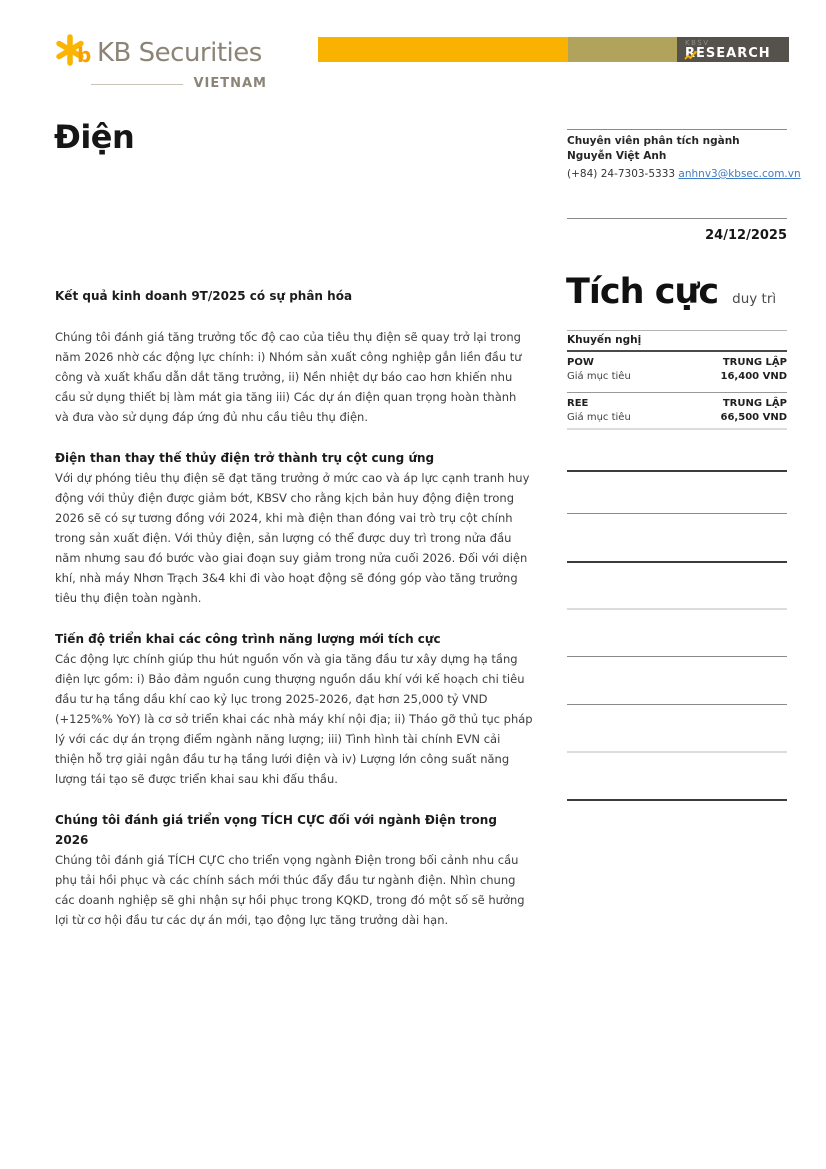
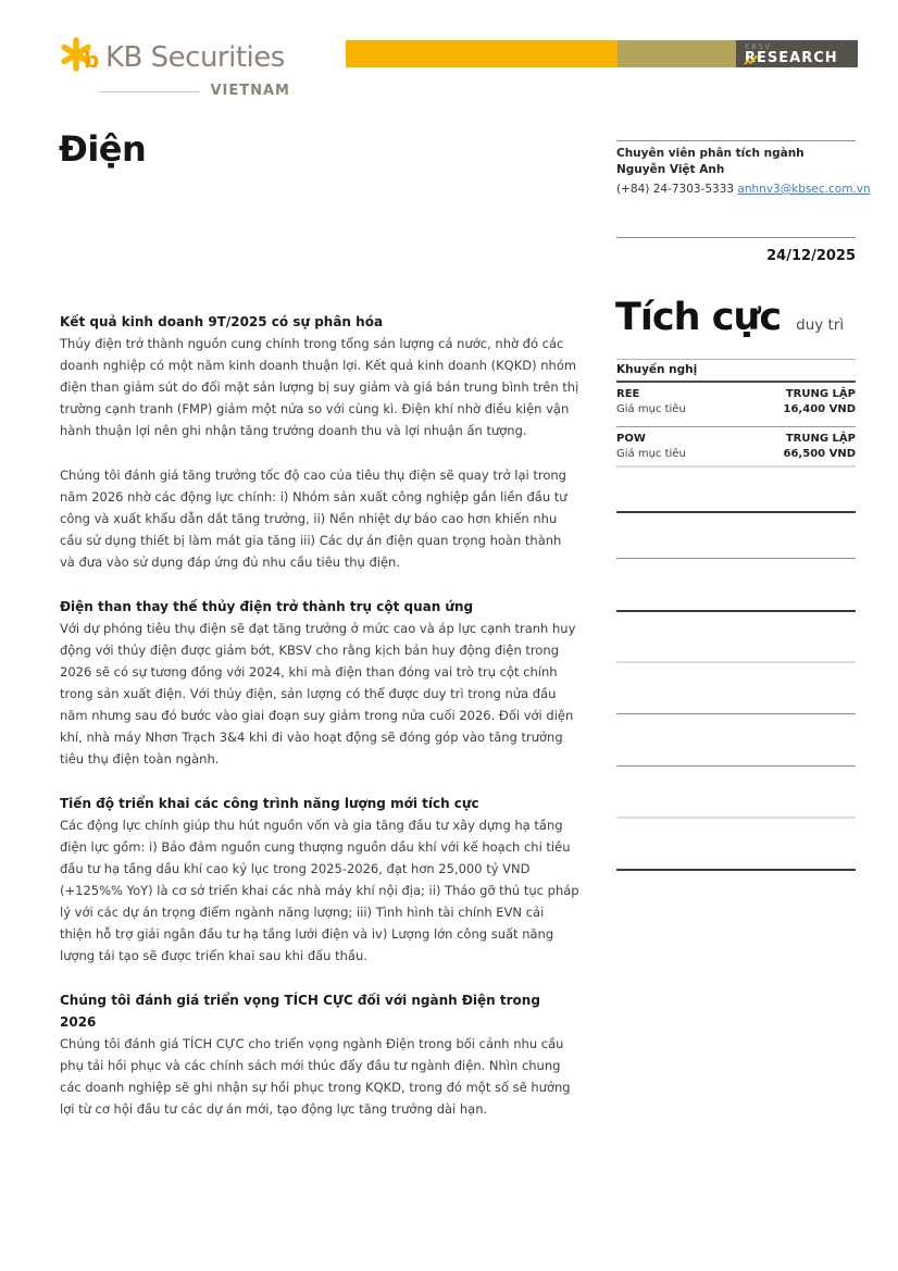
  b
  KB Securities
  VIETNAM
  KBSV
  RESEARCH
  Điện
  Chuyên viên phân tích ngành Nguyễn Việt Anh
  (+84) 24-7303-5333 anhnv3@kbsec.com.vn
  24/12/2025
  Tích cực
  duy trì
  Khuyến nghị
- POW
+ REE
  TRUNG LẬP
  Giá mục tiêu
  16,400 VND
- REE
+ POW
  TRUNG LẬP
  Giá mục tiêu
  66,500 VND
  Kết quả kinh doanh 9T/2025 có sự phân hóa
+ Thủy điện trở thành nguồn cung chính trong tổng sản lượng cả nước, nhờ đó các doanh nghiệp có một năm kinh doanh thuận lợi. Kết quả kinh doanh (KQKD) nhóm điện than giảm sút do đối mặt sản lượng bị suy giảm và giá bán trung bình trên thị trường cạnh tranh (FMP) giảm một nửa so với cùng kì. Điện khí nhờ điều kiện vận hành thuận lợi nên ghi nhận tăng trưởng doanh thu và lợi nhuận ấn tượng.
  Chúng tôi đánh giá tăng trưởng tốc độ cao của tiêu thụ điện sẽ quay trở lại trong năm 2026 nhờ các động lực chính: i) Nhóm sản xuất công nghiệp gắn liền đầu tư công và xuất khẩu dẫn dắt tăng trưởng, ii) Nền nhiệt dự báo cao hơn khiến nhu cầu sử dụng thiết bị làm mát gia tăng iii) Các dự án điện quan trọng hoàn thành và đưa vào sử dụng đáp ứng đủ nhu cầu tiêu thụ điện.
- Điện than thay thế thủy điện trở thành trụ cột cung ứng
+ Điện than thay thế thủy điện trở thành trụ cột quan ứng
  Với dự phóng tiêu thụ điện sẽ đạt tăng trưởng ở mức cao và áp lực cạnh tranh huy động với thủy điện được giảm bớt, KBSV cho rằng kịch bản huy động điện trong 2026 sẽ có sự tương đồng với 2024, khi mà điện than đóng vai trò trụ cột chính trong sản xuất điện. Với thủy điện, sản lượng có thể được duy trì trong nửa đầu năm nhưng sau đó bước vào giai đoạn suy giảm trong nửa cuối 2026. Đối với diện khí, nhà máy Nhơn Trạch 3&4 khi đi vào hoạt động sẽ đóng góp vào tăng trưởng tiêu thụ điện toàn ngành.
  Tiến độ triển khai các công trình năng lượng mới tích cực
  Các động lực chính giúp thu hút nguồn vốn và gia tăng đầu tư xây dựng hạ tầng điện lực gồm: i) Bảo đảm nguồn cung thượng nguồn dầu khí với kế hoạch chi tiêu đầu tư hạ tầng dầu khí cao kỷ lục trong 2025-2026, đạt hơn 25,000 tỷ VND (+125%% YoY) là cơ sở triển khai các nhà máy khí nội địa; ii) Tháo gỡ thủ tục pháp lý với các dự án trọng điểm ngành năng lượng; iii) Tình hình tài chính EVN cải thiện hỗ trợ giải ngân đầu tư hạ tầng lưới điện và iv) Lượng lớn công suất năng lượng tái tạo sẽ được triển khai sau khi đấu thầu.
  Chúng tôi đánh giá triển vọng TÍCH CỰC đối với ngành Điện trong 2026
  Chúng tôi đánh giá TÍCH CỰC cho triển vọng ngành Điện trong bối cảnh nhu cầu phụ tải hồi phục và các chính sách mới thúc đẩy đầu tư ngành điện. Nhìn chung các doanh nghiệp sẽ ghi nhận sự hồi phục trong KQKD, trong đó một số sẽ hưởng lợi từ cơ hội đầu tư các dự án mới, tạo động lực tăng trưởng dài hạn.
